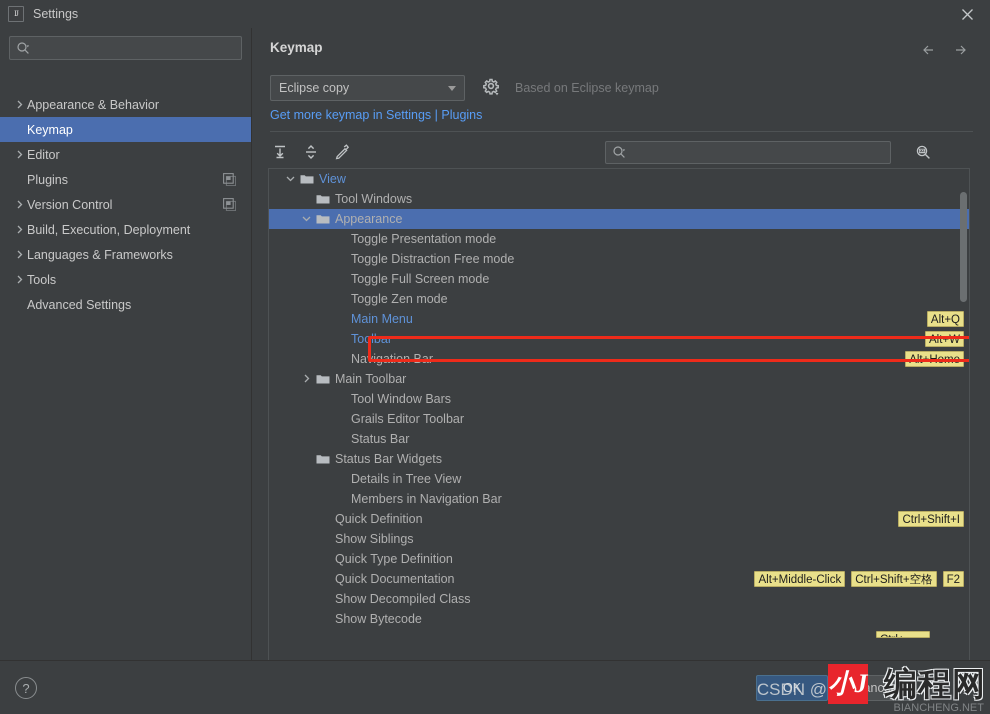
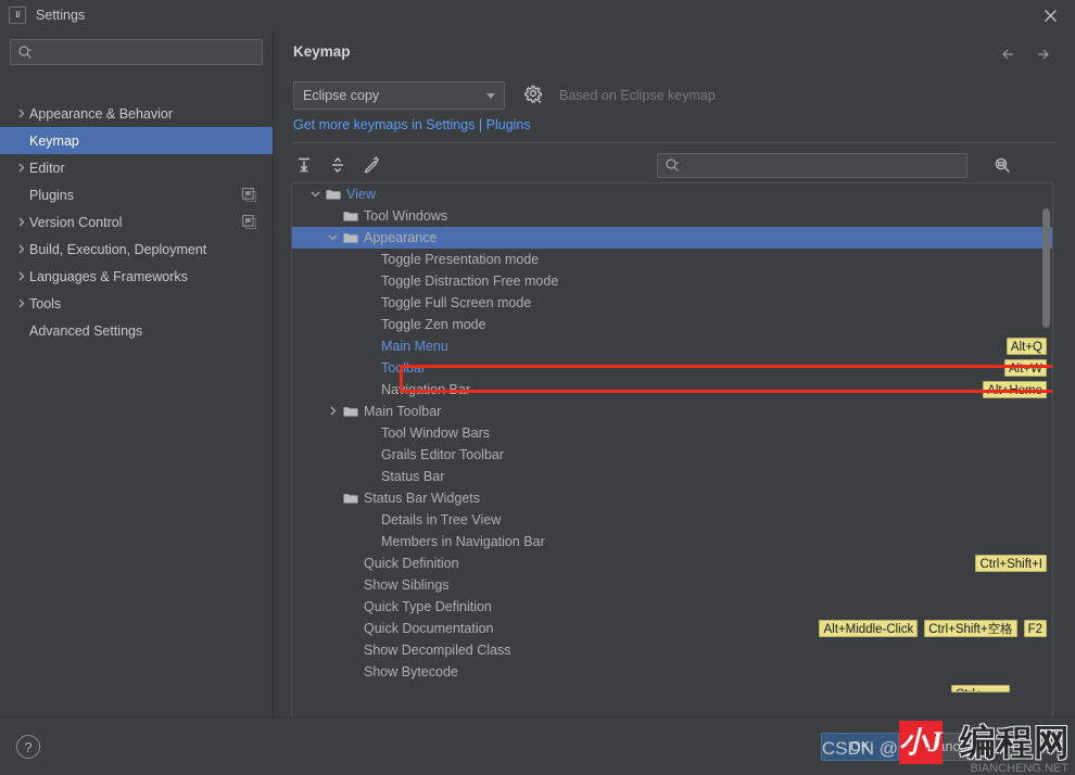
  Settings
  Appearance & Behavior
  Keymap
  Editor
  Plugins
  Version Control
  Build, Execution, Deployment
  Languages & Frameworks
  Tools
  Advanced Settings
  Keymap
  Eclipse copy
  Based on Eclipse keymap
- Get more keymap in Settings | Plugins
+ Get more keymaps in Settings | Plugins
  View
  Tool Windows
  Appearance
  Toggle Presentation mode
  Toggle Distraction Free mode
  Toggle Full Screen mode
  Toggle Zen mode
  Main Menu
  Alt+Q
  Toolbar
  Alt+W
  Navigation Bar
  Alt+Home
  Main Toolbar
  Tool Window Bars
  Grails Editor Toolbar
  Status Bar
  Status Bar Widgets
  Details in Tree View
  Members in Navigation Bar
  Quick Definition
  Ctrl+Shift+I
  Show Siblings
  Quick Type Definition
  Quick Documentation
  Alt+Middle-Click
  Ctrl+Shift+空格
  F2
  Show Decompiled Class
  Show Bytecode
  ?
  OK
  CSDN @
  小J
  编程网
  BIANCHENG.NET
